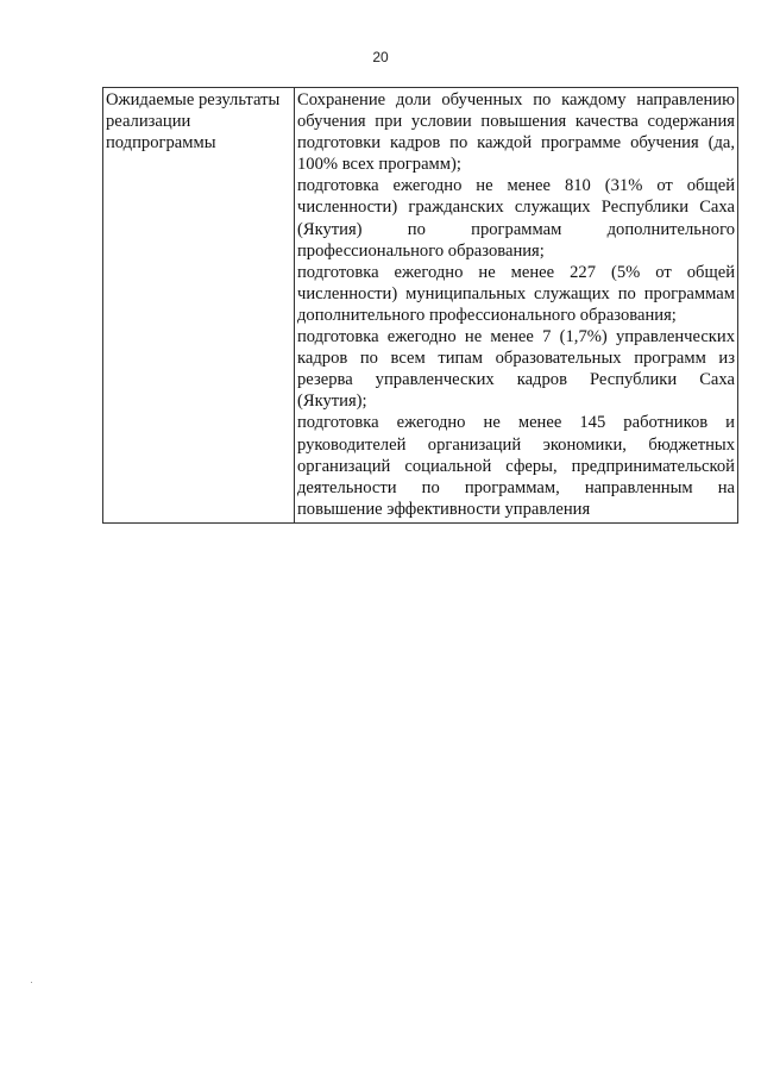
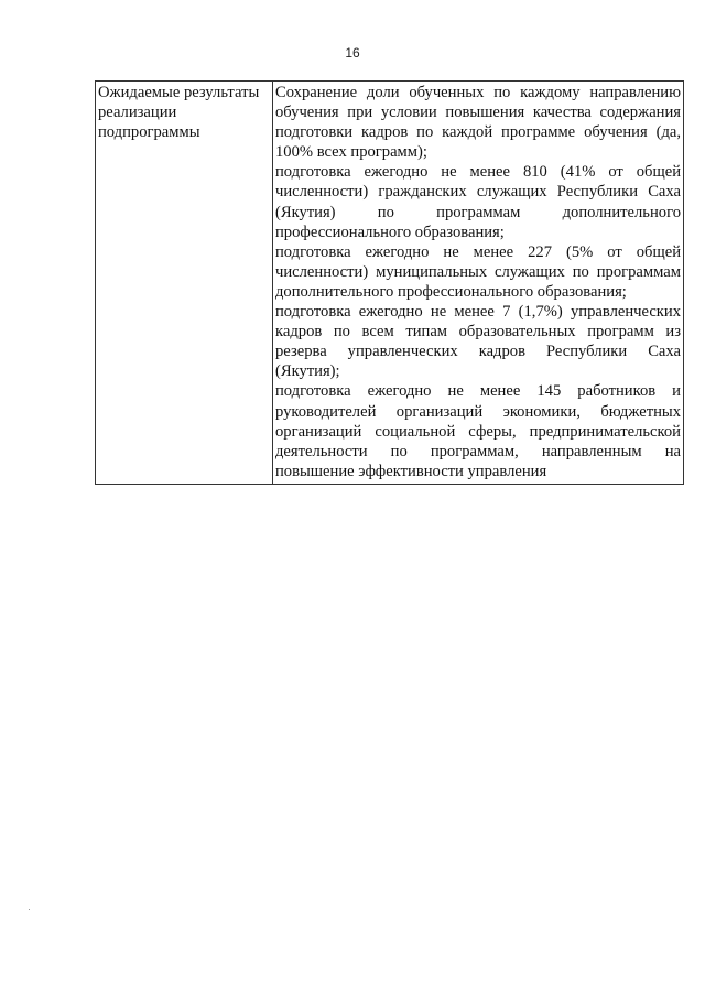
- 20
+ 16
- Ожидаемые результаты реализации подпрограммы	Сохранение доли обученных по каждому направлению обучения при условии повышения качества содержания подготовки кадров по каждой программе обучения (да, 100% всех программ); подготовка ежегодно не менее 810 (31% от общей численности) гражданских служащих Республики Саха (Якутия) по программам дополнительного профессионального образования; подготовка ежегодно не менее 227 (5% от общей численности) муниципальных служащих по программам дополнительного профессионального образования; подготовка ежегодно не менее 7 (1,7%) управленческих кадров по всем типам образовательных программ из резерва управленческих кадров Республики Саха (Якутия); подготовка ежегодно не менее 145 работников и руководителей организаций экономики, бюджетных организаций социальной сферы, предпринимательской деятельности по программам, направленным на повышение эффективности управления
+ Ожидаемые результаты реализации подпрограммы	Сохранение доли обученных по каждому направлению обучения при условии повышения качества содержания подготовки кадров по каждой программе обучения (да, 100% всех программ); подготовка ежегодно не менее 810 (41% от общей численности) гражданских служащих Республики Саха (Якутия) по программам дополнительного профессионального образования; подготовка ежегодно не менее 227 (5% от общей численности) муниципальных служащих по программам дополнительного профессионального образования; подготовка ежегодно не менее 7 (1,7%) управленческих кадров по всем типам образовательных программ из резерва управленческих кадров Республики Саха (Якутия); подготовка ежегодно не менее 145 работников и руководителей организаций экономики, бюджетных организаций социальной сферы, предпринимательской деятельности по программам, направленным на повышение эффективности управления
